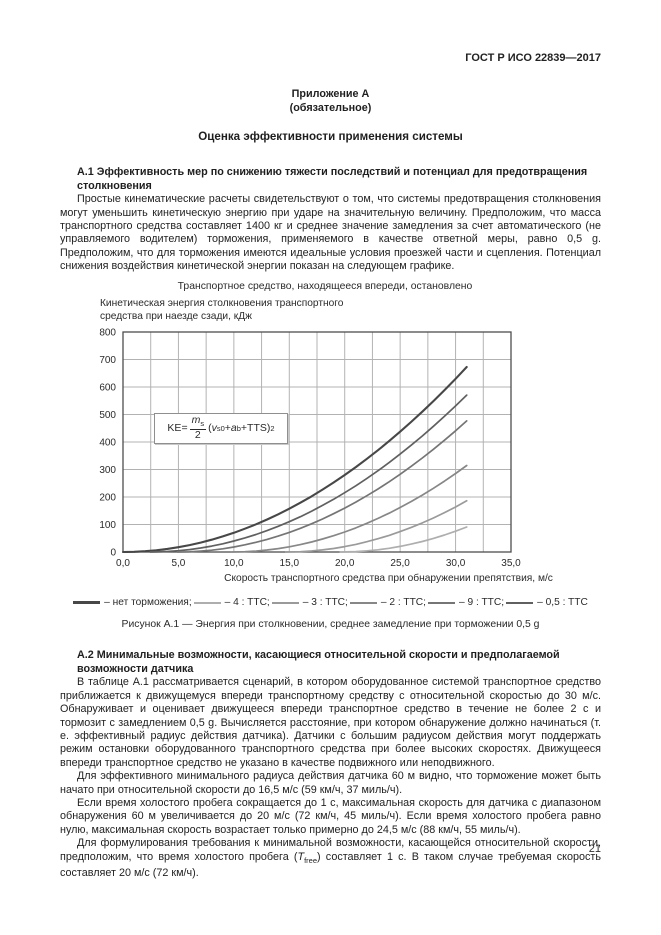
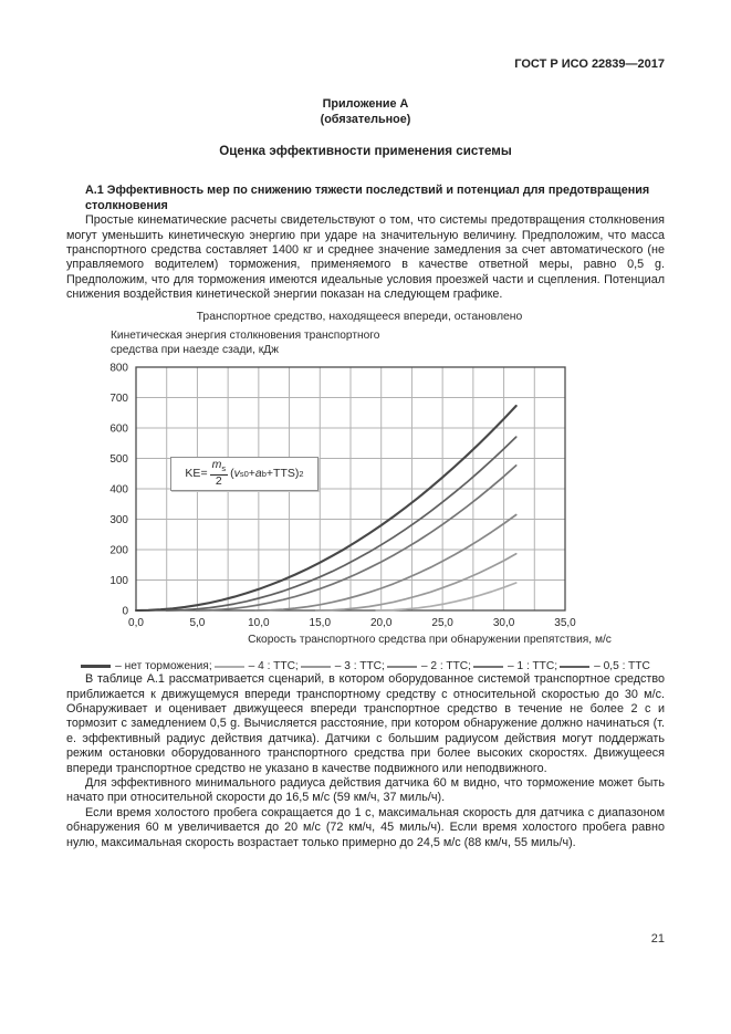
  ГОСТ Р ИСО 22839—2017
  Приложение А
  (обязательное)
  Оценка эффективности применения системы
  А.1 Эффективность мер по снижению тяжести последствий и потенциал для предотвращения столкновения
  Простые кинематические расчеты свидетельствуют о том, что системы предотвращения столкновения могут уменьшить кинетическую энергию при ударе на значительную величину. Предположим, что масса транспортного средства составляет 1400 кг и среднее значение замедления за счет автоматического (не управляемого водителем) торможения, применяемого в качестве ответной меры, равно 0,5 g. Предположим, что для торможения имеются идеальные условия проезжей части и сцепления. Потенциал снижения воздействия кинетической энергии показан на следующем графике.
  Транспортное средство, находящееся впереди, остановлено
  Кинетическая энергия столкновения транспортного
  средства при наезде сзади, кДж
  0
  100
  200
  300
  400
  500
  600
  700
  800
  0,0
  5,0
  10,0
  15,0
  20,0
  25,0
  30,0
  35,0
  KE
  =
  ms
  2
  (
  v
  s0
  +
  a
  b
  +
  TTS
  )
  2
  Скорость транспортного средства при обнаружении препятствия, м/с
  – нет торможения;
  – 4 : TTC;
  – 3 : TTC;
  – 2 : TTC;
- – 9 : TTC;
+ – 1 : TTC;
  – 0,5 : TTC
- Рисунок А.1 — Энергия при столкновении, среднее замедление при торможении 0,5 g
- А.2 Минимальные возможности, касающиеся относительной скорости и предполагаемой возможности датчика
  В таблице А.1 рассматривается сценарий, в котором оборудованное системой транспортное средство приближается к движущемуся впереди транспортному средству с относительной скоростью до 30 м/с. Обнаруживает и оценивает движущееся впереди транспортное средство в течение не более 2 с и тормозит с замедлением 0,5 g. Вычисляется расстояние, при котором обнаружение должно начинаться (т. е. эффективный радиус действия датчика). Датчики с большим радиусом действия могут поддержать режим остановки оборудованного транспортного средства при более высоких скоростях. Движущееся впереди транспортное средство не указано в качестве подвижного или неподвижного.
  Для эффективного минимального радиуса действия датчика 60 м видно, что торможение может быть начато при относительной скорости до 16,5 м/с (59 км/ч, 37 миль/ч).
  Если время холостого пробега сокращается до 1 с, максимальная скорость для датчика с диапазоном обнаружения 60 м увеличивается до 20 м/с (72 км/ч, 45 миль/ч). Если время холостого пробега равно нулю, максимальная скорость возрастает только примерно до 24,5 м/с (88 км/ч, 55 миль/ч).
- Для формулирования требования к минимальной возможности, касающейся относительной скорости, предположим, что время холостого пробега (Tfree) составляет 1 с. В таком случае требуемая скорость составляет 20 м/с (72 км/ч).
  21
